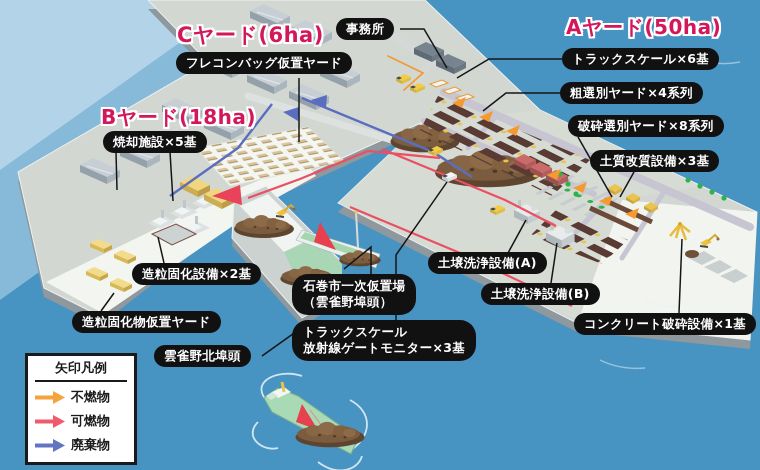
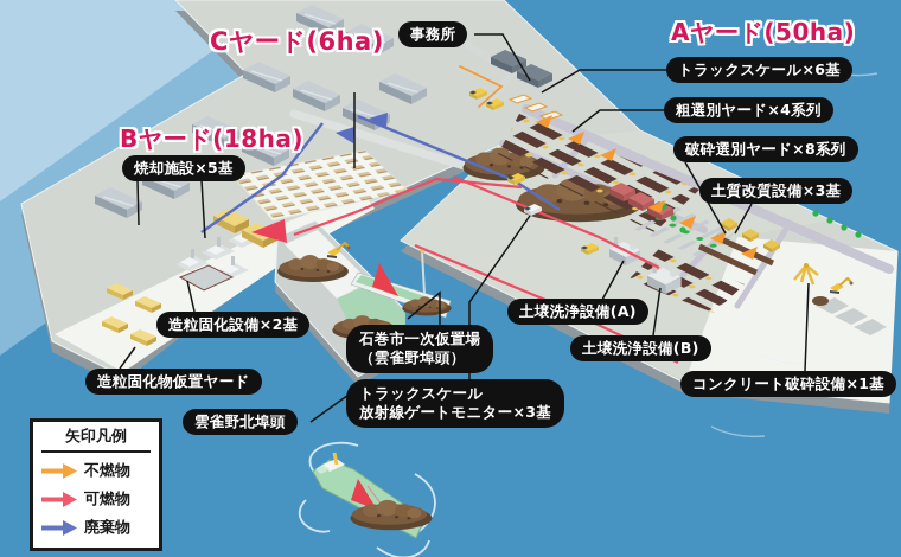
  Aヤード(50ha)
  Bヤード(18ha)
  Cヤード(6ha)
  事務所
- フレコンバッグ仮置ヤード
  トラックスケール×6基
  粗選別ヤード×4系列
  破砕選別ヤード×8系列
  土質改質設備×3基
  焼却施設×5基
  造粒固化設備×2基
  造粒固化物仮置ヤード
  雲雀野北埠頭
  石巻市一次仮置場
  （雲雀野埠頭）
  トラックスケール
  放射線ゲートモニター×3基
  土壌洗浄設備(A)
  土壌洗浄設備(B)
  コンクリート破砕設備×1基
  矢印凡例
  不燃物
  可燃物
  廃棄物
